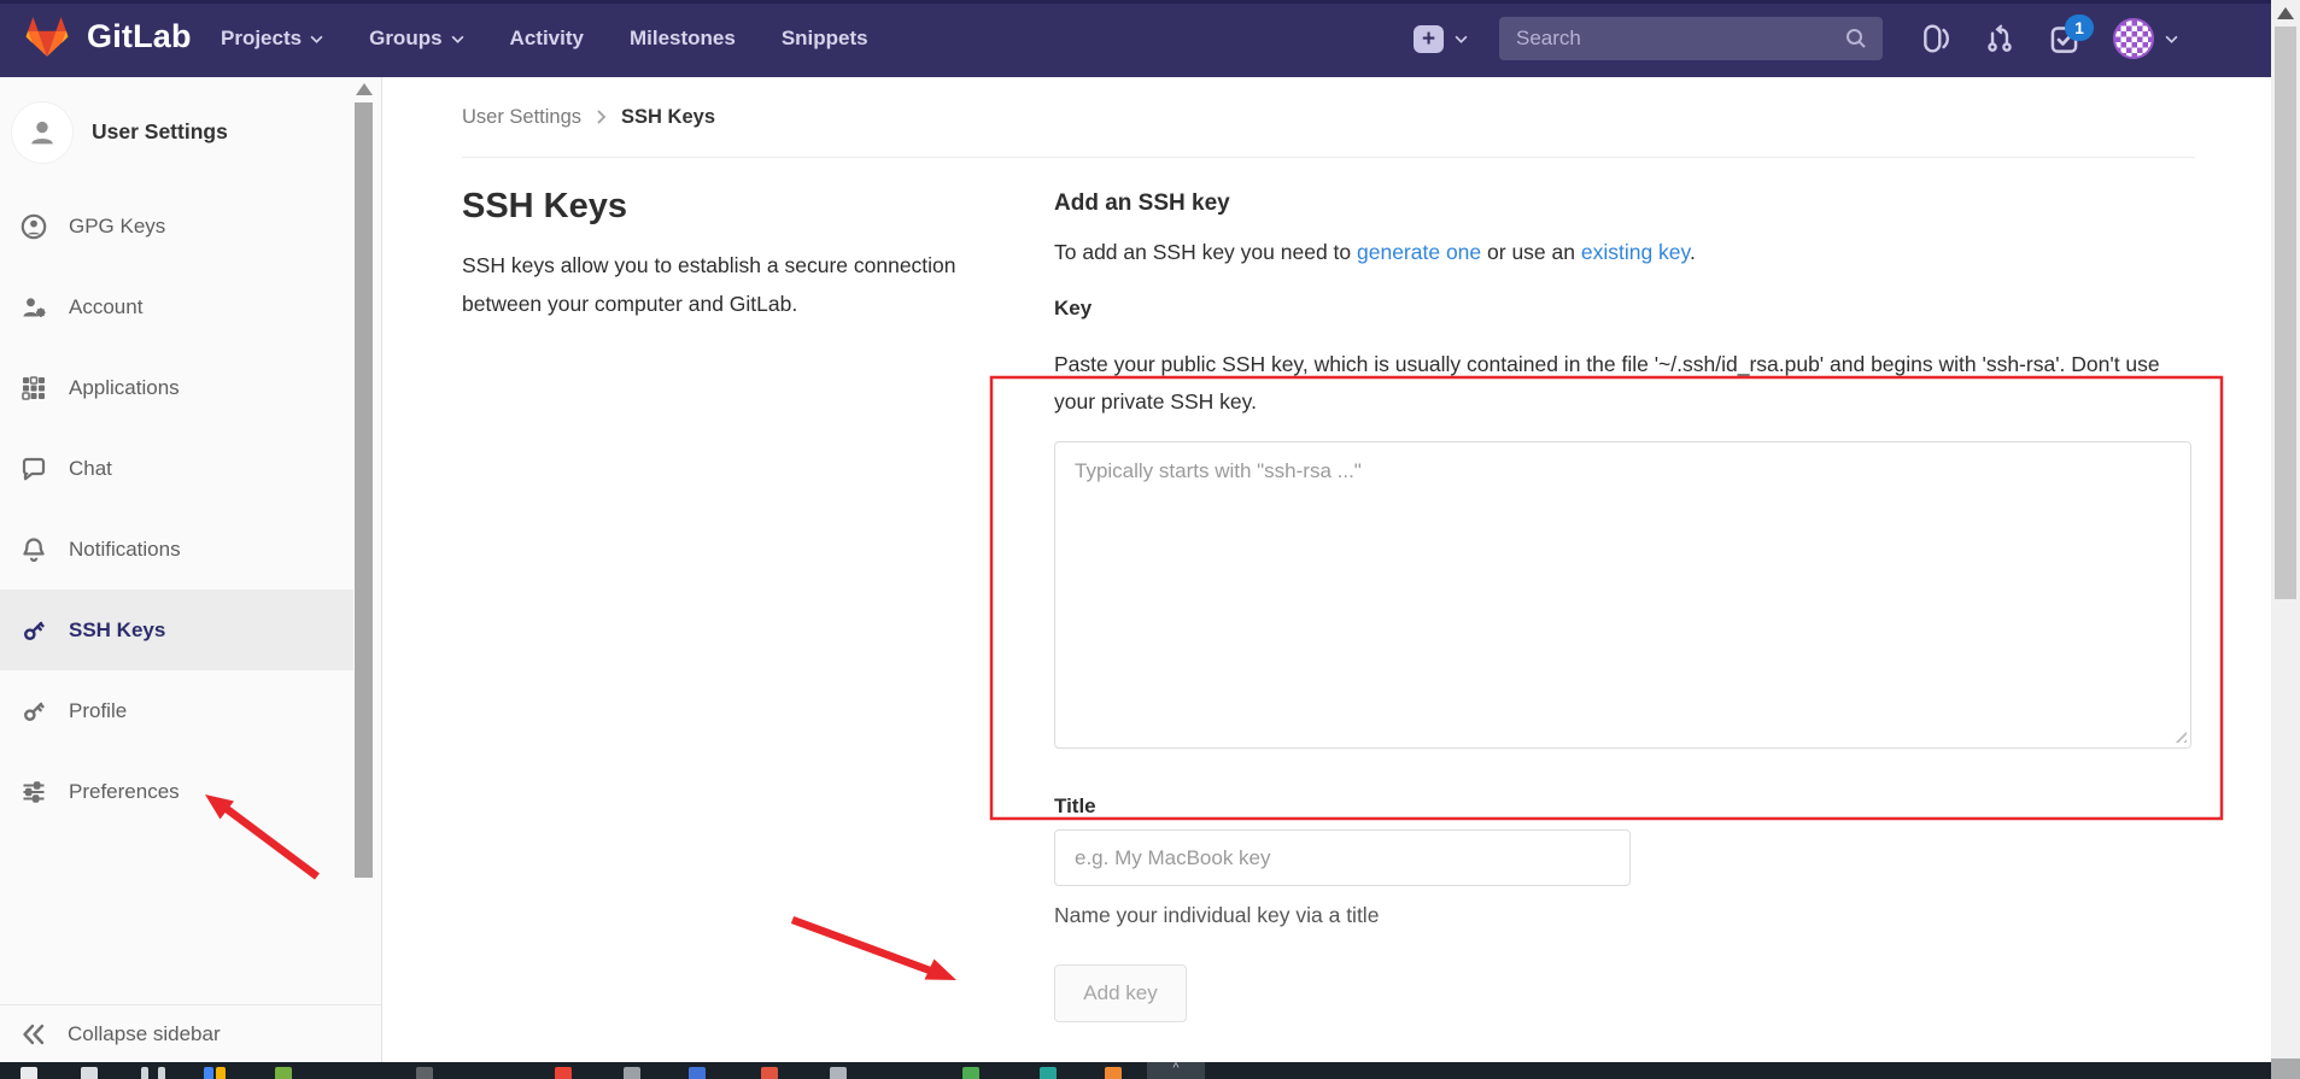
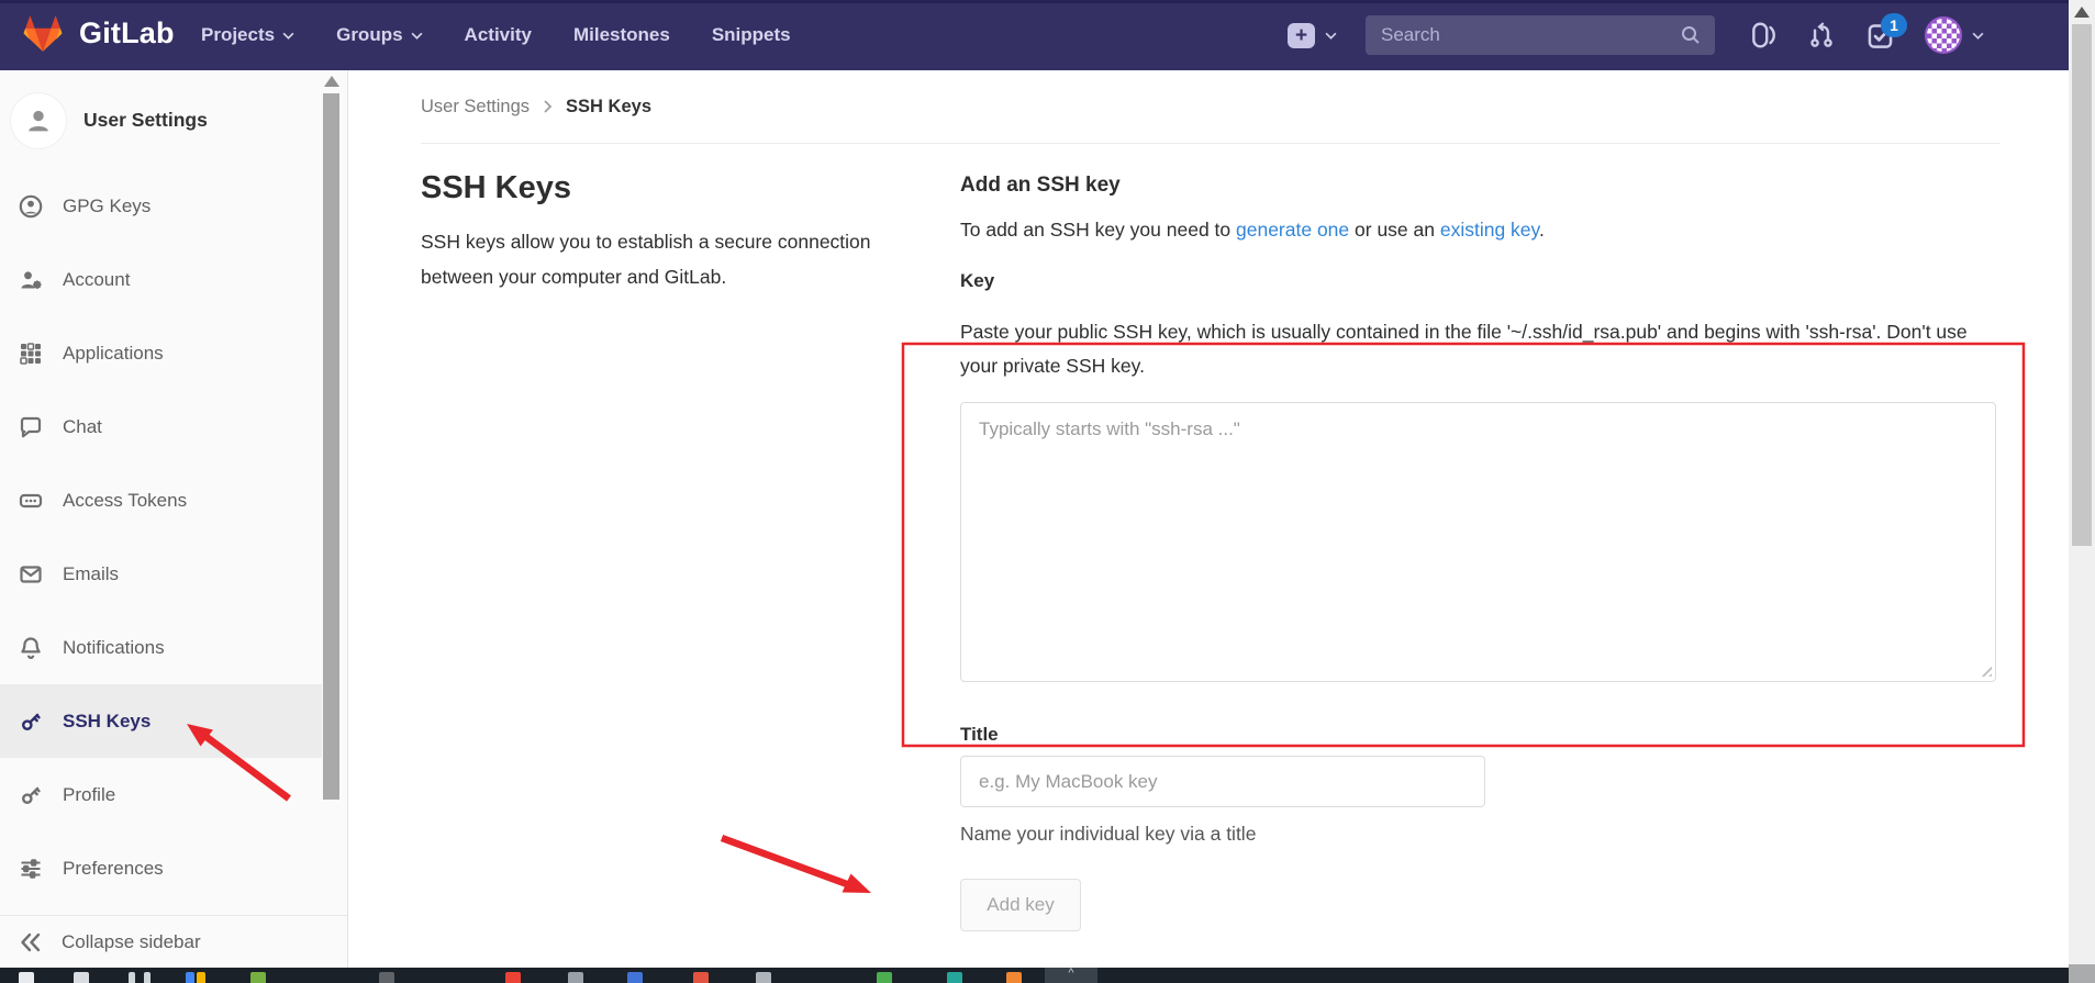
  GitLab
  Projects
  Groups
  Activity
  Milestones
  Snippets
  +
  Search
  1
  User Settings
  GPG Keys
  Account
  Applications
  Chat
+ Access Tokens
+ Emails
  Notifications
  SSH Keys
  Profile
  Preferences
  Collapse sidebar
  User Settings
  SSH Keys
  SSH Keys
  SSH keys allow you to establish a secure connection between your computer and GitLab.
  Add an SSH key
  To add an SSH key you need to generate one or use an existing key.
  Key
  Paste your public SSH key, which is usually contained in the file '~/.ssh/id_rsa.pub' and begins with 'ssh-rsa'. Don't use your private SSH key.
  Typically starts with "ssh-rsa ..."
  Title
  e.g. My MacBook key
  Name your individual key via a title
  Add key
  ^
